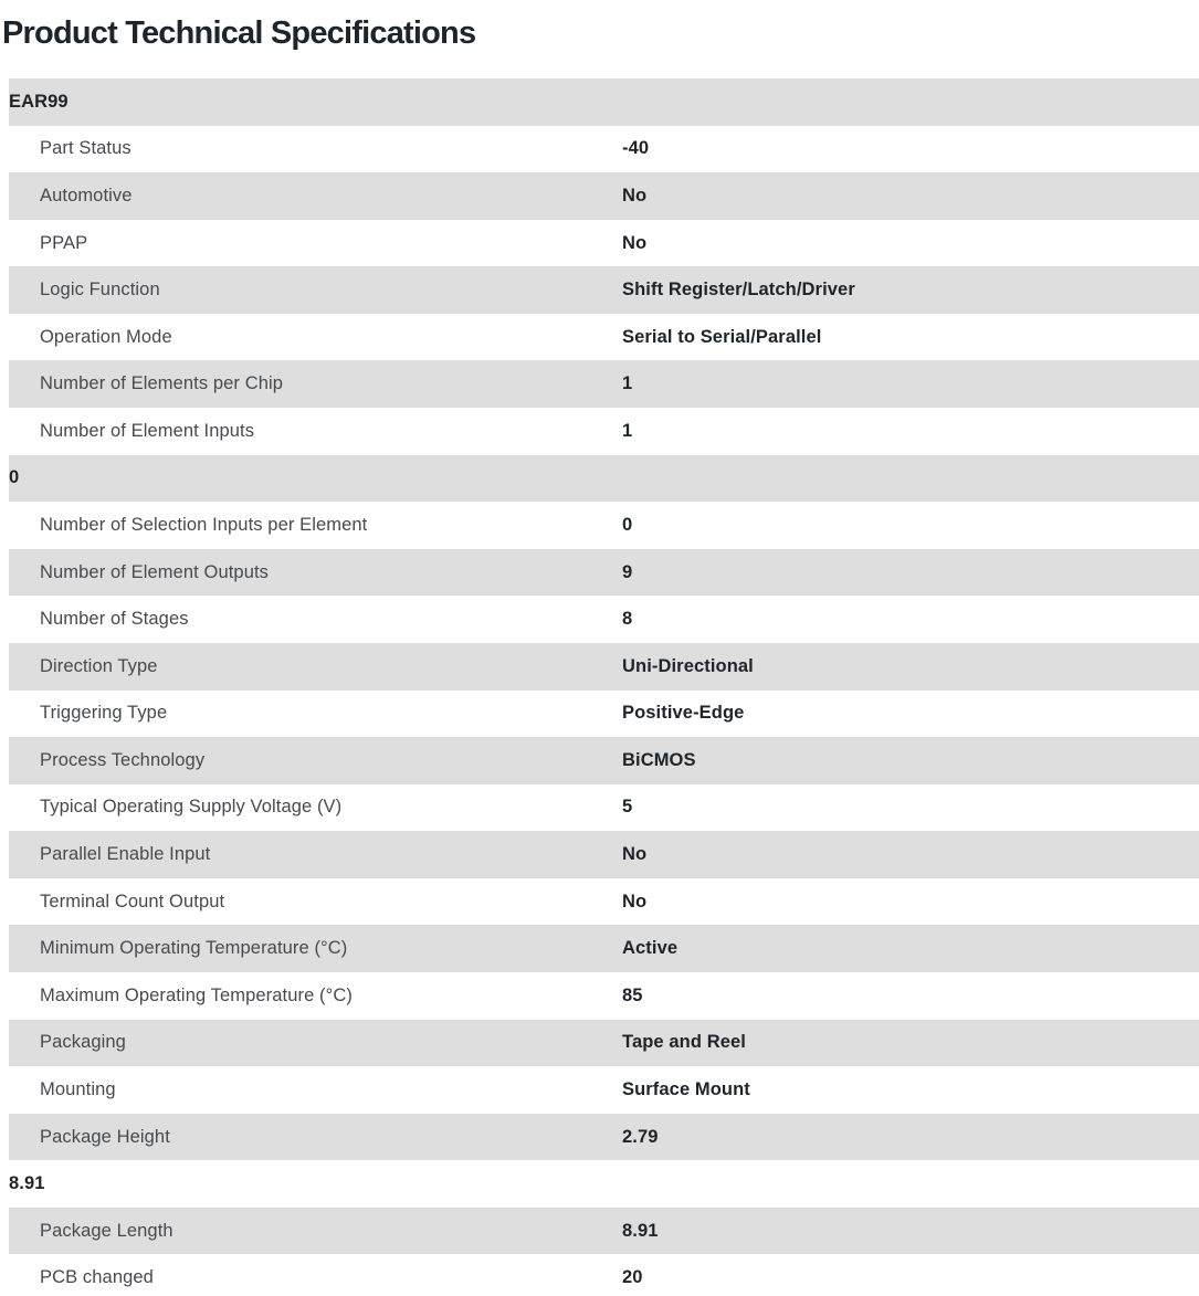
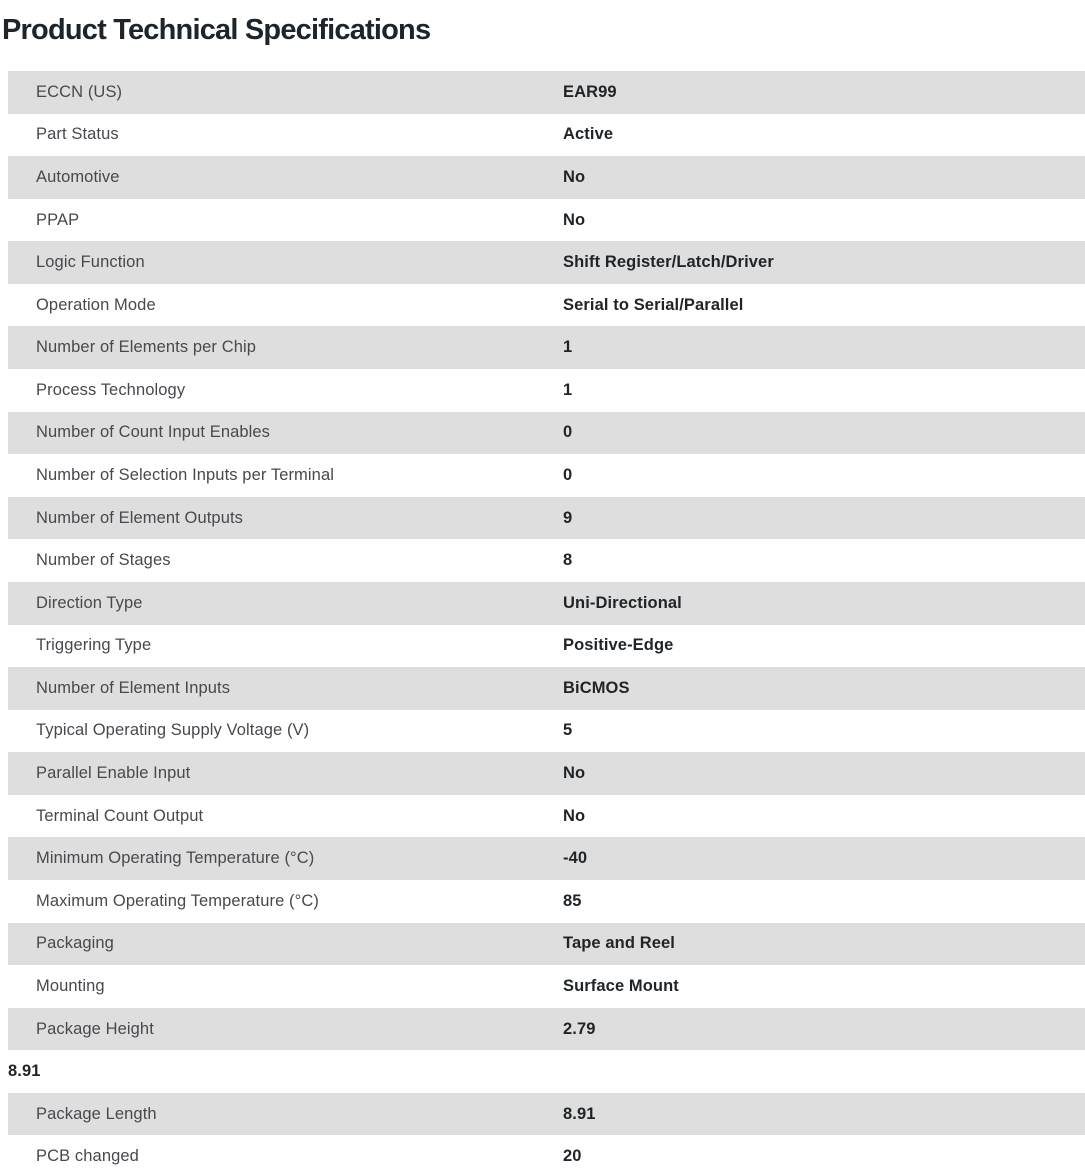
  Product Technical Specifications
+ ECCN (US)
  EAR99
  Part Status
- -40
+ Active
  Automotive
  No
  PPAP
  No
  Logic Function
  Shift Register/Latch/Driver
  Operation Mode
  Serial to Serial/Parallel
  Number of Elements per Chip
  1
- Number of Element Inputs
+ Process Technology
  1
+ Number of Count Input Enables
  0
- Number of Selection Inputs per Element
+ Number of Selection Inputs per Terminal
  0
  Number of Element Outputs
  9
  Number of Stages
  8
  Direction Type
  Uni-Directional
  Triggering Type
  Positive-Edge
- Process Technology
+ Number of Element Inputs
  BiCMOS
  Typical Operating Supply Voltage (V)
  5
  Parallel Enable Input
  No
  Terminal Count Output
  No
  Minimum Operating Temperature (°C)
- Active
+ -40
  Maximum Operating Temperature (°C)
  85
  Packaging
  Tape and Reel
  Mounting
  Surface Mount
  Package Height
  2.79
  8.91
  Package Length
  8.91
  PCB changed
  20
